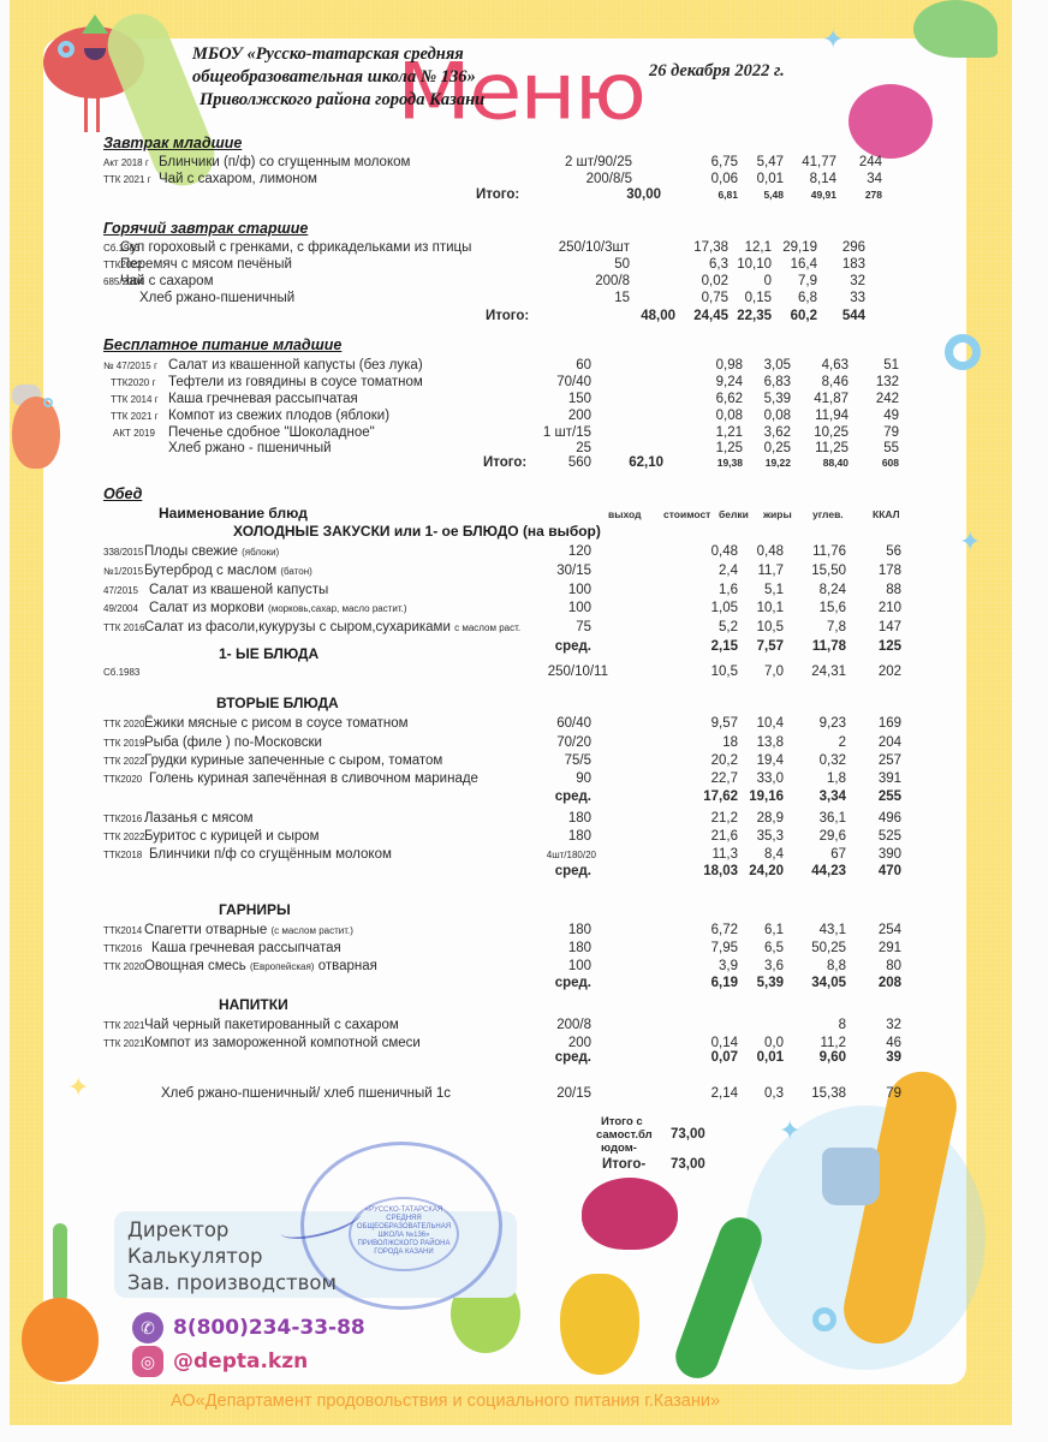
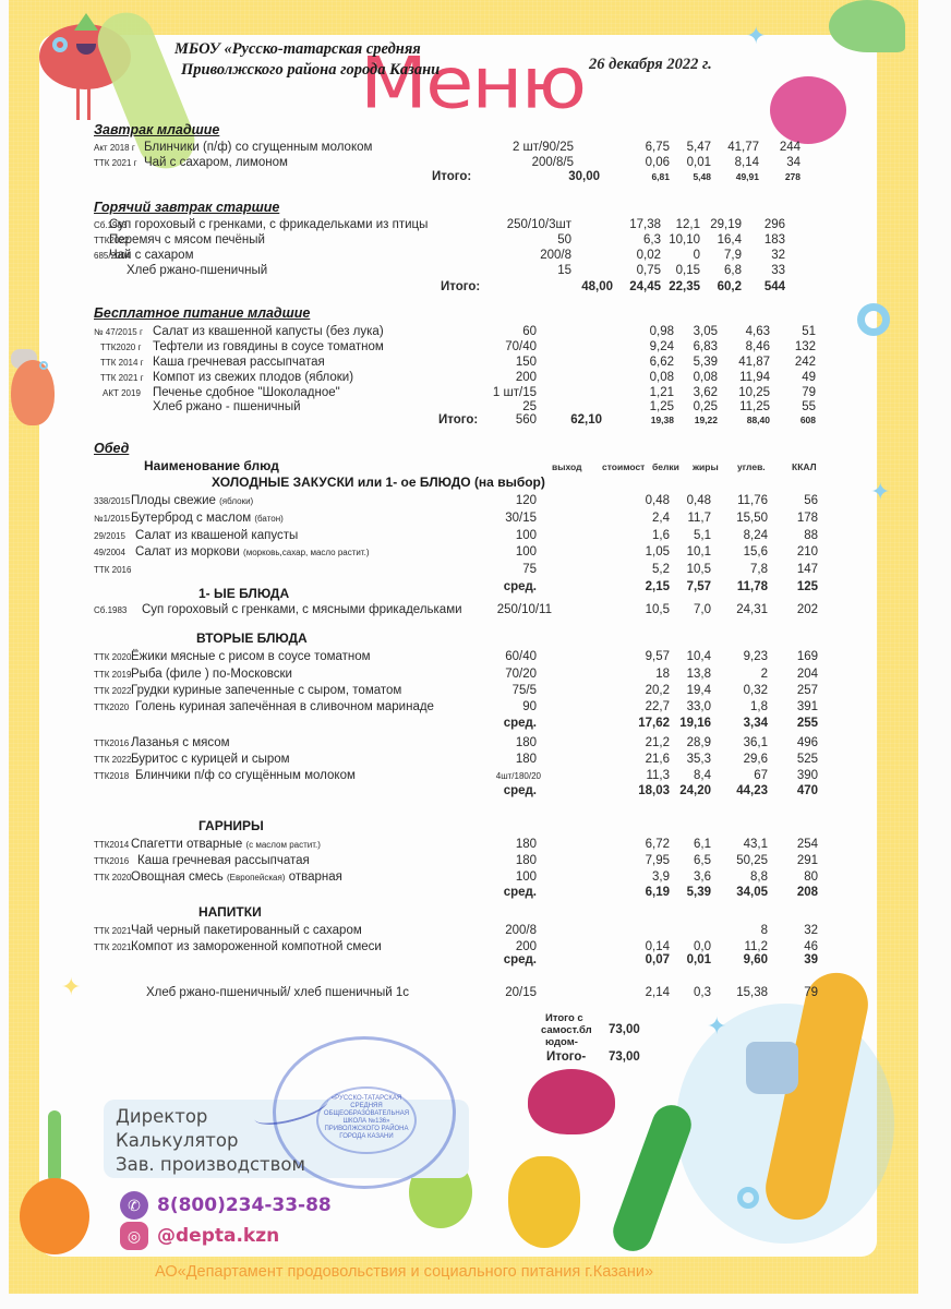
  ✦
  ✦
  ✦
  ✦
  Меню
  МБОУ «Русско-татарская средняя
- общеобразовательная школа № 136»
  Приволжского района города Казани
  26 декабря 2022 г.
  Завтрак младшие
  Акт 2018 г
  Блинчики (п/ф) со сгущенным молоком
  2 шт/90/25
  6,75
  5,47
  41,77
  244
  ТТК 2021 г
  Чай с сахаром, лимоном
  200/8/5
  0,06
  0,01
  8,14
  34
  Итого:
  30,00
  6,81
  5,48
  49,91
  278
  Горячий завтрак старшие
  Сб.1983
  Суп гороховый с гренками, с фрикадельками из птицы
  250/10/3шт
  17,38
  12,1
  29,19
  296
  ТТК2022
  Перемяч с мясом печёный
  50
  6,3
  10,10
  16,4
  183
  685/2004
  Чай с сахаром
  200/8
  0,02
  0
  7,9
  32
  Хлеб ржано-пшеничный
  15
  0,75
  0,15
  6,8
  33
  Итого:
  48,00
  24,45
  22,35
  60,2
  544
  Бесплатное питание младшие
  № 47/2015 г
  Салат из квашенной капусты (без лука)
  60
  0,98
  3,05
  4,63
  51
  ТТК2020 г
  Тефтели из говядины в соусе томатном
  70/40
  9,24
  6,83
  8,46
  132
  ТТК 2014 г
  Каша гречневая рассыпчатая
  150
  6,62
  5,39
  41,87
  242
  ТТК 2021 г
  Компот из свежих плодов (яблоки)
  200
  0,08
  0,08
  11,94
  49
  АКТ 2019
  Печенье сдобное "Шоколадное"
  1 шт/15
  1,21
  3,62
  10,25
  79
  Хлеб ржано - пшеничный
  25
  1,25
  0,25
  11,25
  55
  Итого:
  560
  62,10
  19,38
  19,22
  88,40
  608
  Обед
  Наименование блюд
  выход
  стоимост
  белки
  жиры
  углев.
  ККАЛ
  ХОЛОДНЫЕ ЗАКУСКИ или 1- ое БЛЮДО (на выбор)
  338/2015
  Плоды свежие (яблоки)
  120
  0,48
  0,48
  11,76
  56
  №1/2015
  Бутерброд с маслом (батон)
  30/15
  2,4
  11,7
  15,50
  178
- 47/2015
+ 29/2015
  Салат из квашеной капусты
  100
  1,6
  5,1
  8,24
  88
  49/2004
  Салат из моркови (морковь,сахар, масло растит.)
  100
  1,05
  10,1
  15,6
  210
  ТТК 2016
- Салат из фасоли,кукурузы с сыром,сухариками с маслом раст.
  75
  5,2
  10,5
  7,8
  147
  сред.
  2,15
  7,57
  11,78
  125
  1- ЫЕ БЛЮДА
  Сб.1983
+ Суп гороховый с гренками, с мясными фрикадельками
  250/10/11
  10,5
  7,0
  24,31
  202
  ВТОРЫЕ БЛЮДА
  ТТК 2020
  Ёжики мясные с рисом в соусе томатном
  60/40
  9,57
  10,4
  9,23
  169
  ТТК 2019
  Рыба (филе ) по-Московски
  70/20
  18
  13,8
  2
  204
  ТТК 2022
  Грудки куриные запеченные с сыром, томатом
  75/5
  20,2
  19,4
  0,32
  257
  ТТК2020
  Голень куриная запечённая в сливочном маринаде
  90
  22,7
  33,0
  1,8
  391
  сред.
  17,62
  19,16
  3,34
  255
  ТТК2016
  Лазанья с мясом
  180
  21,2
  28,9
  36,1
  496
  ТТК 2022
  Буритос с курицей и сыром
  180
  21,6
  35,3
  29,6
  525
  ТТК2018
  Блинчики п/ф со сгущённым молоком
  4шт/180/20
  11,3
  8,4
  67
  390
  сред.
  18,03
  24,20
  44,23
  470
  ГАРНИРЫ
  ТТК2014
  Спагетти отварные (с маслом растит.)
  180
  6,72
  6,1
  43,1
  254
  ТТК2016
  Каша гречневая рассыпчатая
  180
  7,95
  6,5
  50,25
  291
  ТТК 2020
  Овощная смесь (Европейская) отварная
  100
  3,9
  3,6
  8,8
  80
  сред.
  6,19
  5,39
  34,05
  208
  НАПИТКИ
  ТТК 2021
  Чай черный пакетированный с сахаром
  200/8
  8
  32
  ТТК 2021
  Компот из замороженной компотной смеси
  200
  0,14
  0,0
  11,2
  46
  сред.
  0,07
  0,01
  9,60
  39
  Хлеб ржано-пшеничный/ хлеб пшеничный 1с
  20/15
  2,14
  0,3
  15,38
  79
  Итого с
  самост.бл
  юдом-
  73,00
  Итого-
  73,00
  Директор
  Калькулятор
  Зав. производством
  ✆
  8(800)234-33-88
  ◎
  @depta.kzn
  АО«Департамент продовольствия и социального питания г.Казани»
